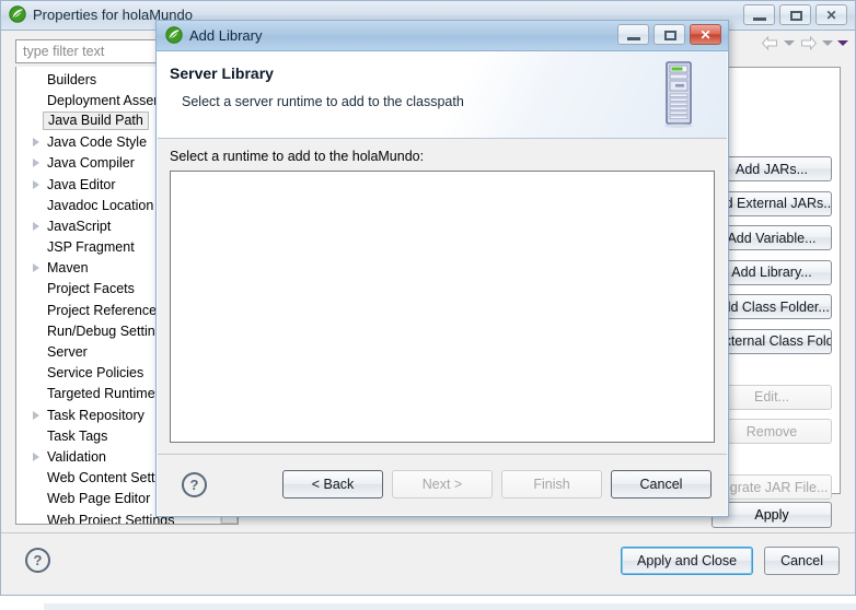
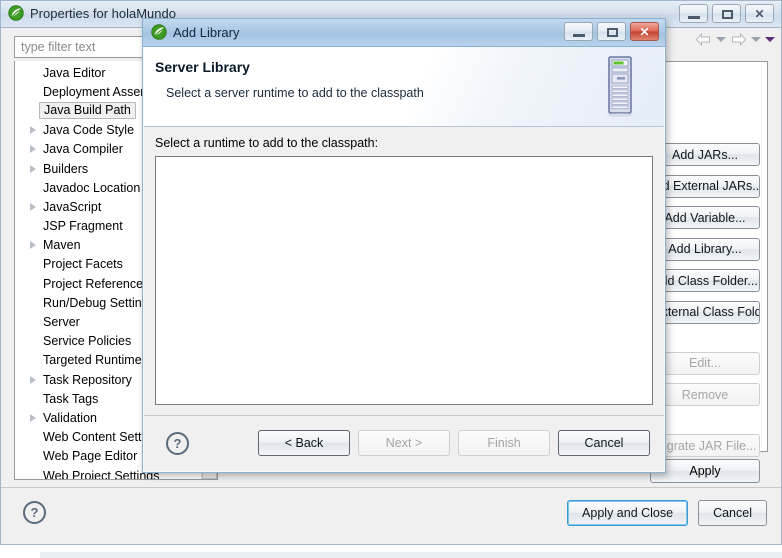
  Properties for holaMundo
  ✕
  type filter text
- Builders
+ Java Editor
  Deployment Asse
  Java Build Path
  Java Code Style
  Java Compiler
- Java Editor
+ Builders
  Javadoc Location
  JavaScript
  JSP Fragment
  Maven
  Project Facets
  Project Reference
  Run/Debug Settin
  Server
  Service Policies
  Targeted Runtime
  Task Repository
  Task Tags
  Validation
  Web Content Sett
  Web Page Editor
  Web Project Settings
  Add JARs...
  d External JARs..
  Add Variable...
  Add Library...
  d Class Folder...
  Edit...
  Remove
  grate JAR File...
  Apply
  ?
  Apply and Close
  Cancel
  Add Library
  ✕
  Server Library
  Select a server runtime to add to the classpath
- Select a runtime to add to the holaMundo:
+ Select a runtime to add to the classpath:
  ?
  < Back
  Next >
  Finish
  Cancel
